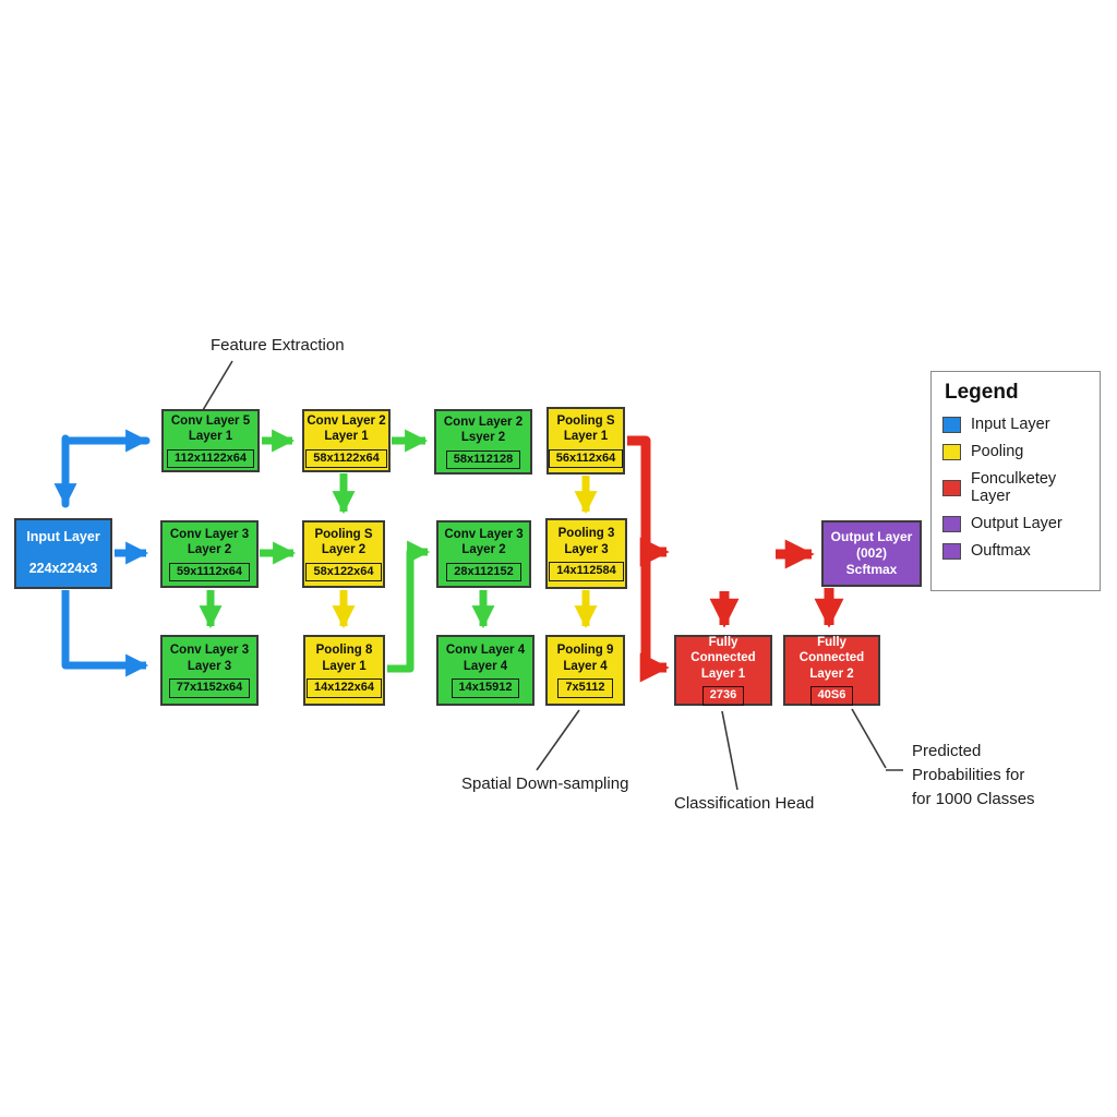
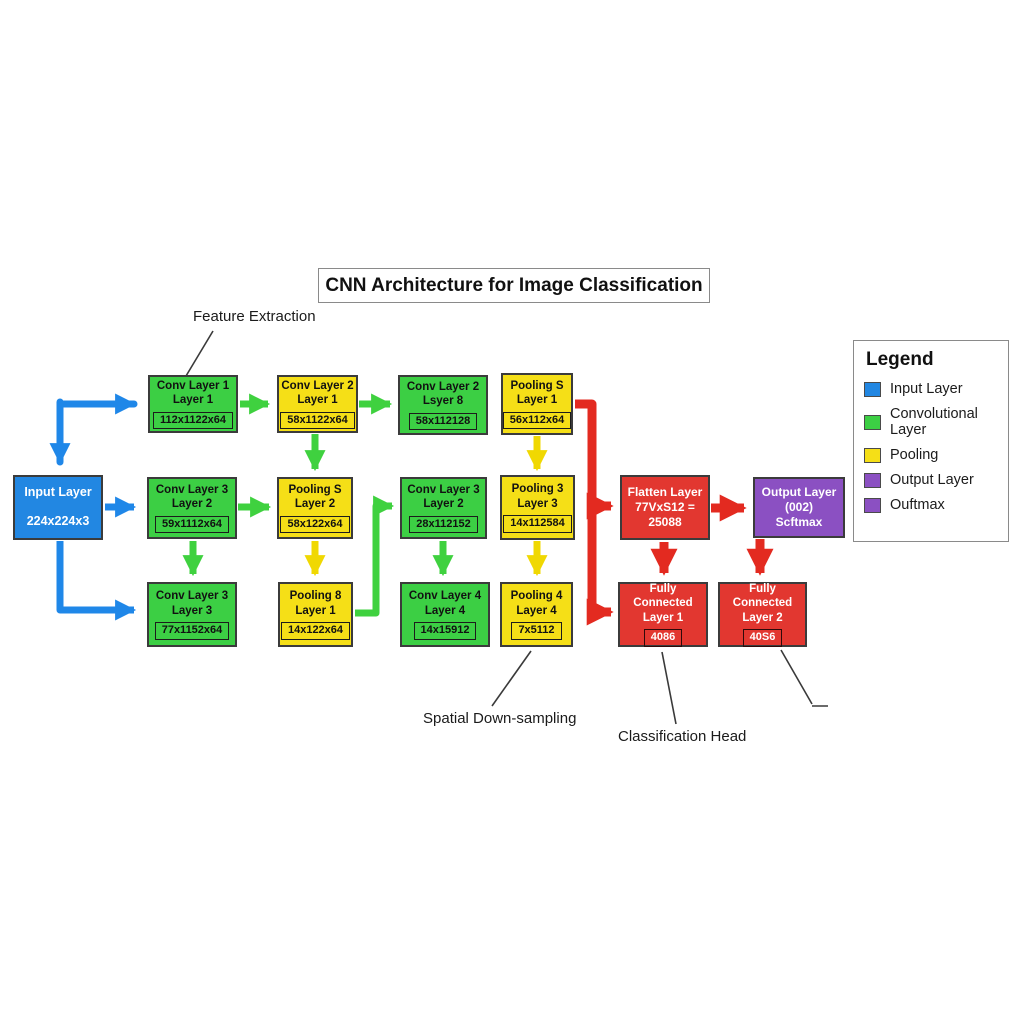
+ CNN Architecture for Image Classification
  Feature Extraction
  Spatial Down-sampling
  Classification Head
- Predicted
- Probabilities for
- for 1000 Classes
  Input Layer
  224x224x3
- Conv Layer 5
+ Conv Layer 1
  Layer 1
  112x1122x64
  Conv Layer 2
  Layer 1
  58x1122x64
  Conv Layer 2
- Lsyer 2
+ Lsyer 8
  58x112128
  Pooling S
  Layer 1
  56x112x64
  Conv Layer 3
  Layer 2
  59x1112x64
  Pooling S
  Layer 2
  58x122x64
  Conv Layer 3
  Layer 2
  28x112152
  Pooling 3
  Layer 3
  14x112584
+ Flatten Layer
+ 77VxS12 = 25088
  Output Layer
  (002)
  Scftmax
  Conv Layer 3
  Layer 3
  77x1152x64
  Pooling 8
  Layer 1
  14x122x64
  Conv Layer 4
  Layer 4
  14x15912
- Pooling 9
+ Pooling 4
  Layer 4
  7x5112
  Fully Connected
  Layer 1
- 2736
+ 4086
  Fully Connected
  Layer 2
  40S6
  Legend
  Input Layer
+ Convolutional Layer
  Pooling
- Fonculketey Layer
  Output Layer
  Ouftmax
